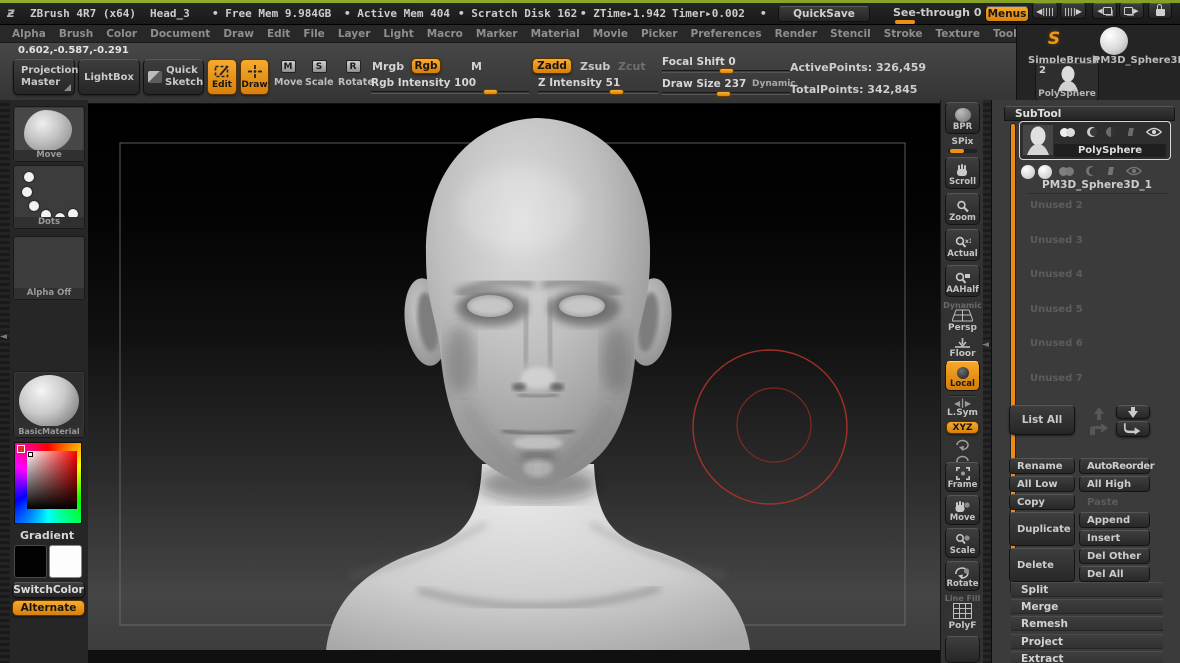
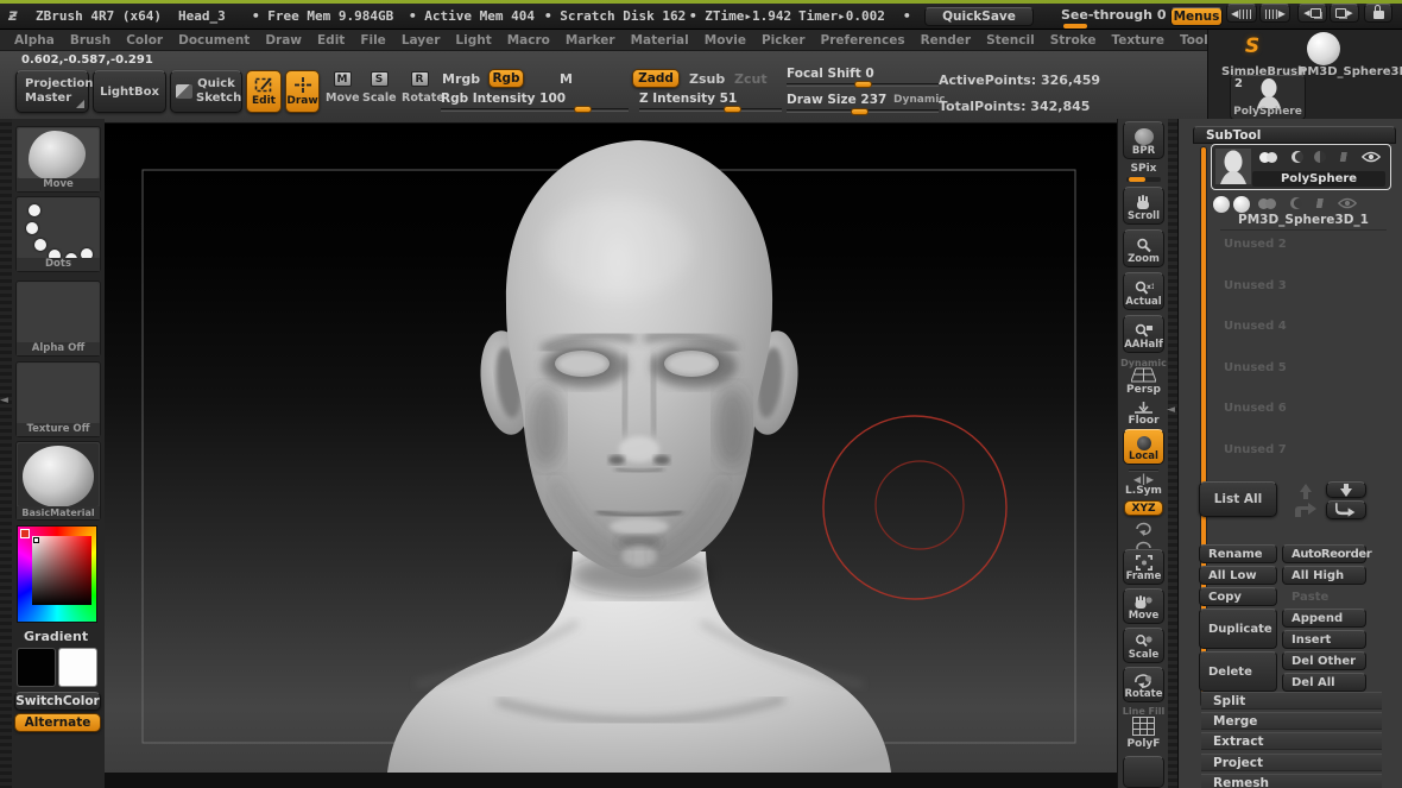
  ƶ
  ZBrush 4R7 (x64)
  Head_3
  • Free Mem 9.984GB
  • Active Mem 404
  • Scratch Disk 162
  • ZTime▸1.942
  Timer▸0.002
  •
  QuickSave
  See-through 0
  Menus
  ◀||||
  ||||▶
  ◀
  ▶
  Alpha
  Brush
  Color
  Document
  Draw
  Edit
  File
  Layer
  Light
  Macro
  Marker
  Material
  Movie
  Picker
  Preferences
  Render
  Stencil
  Stroke
  Texture
  Tool
  0.602,-0.587,-0.291
  Projection Master
  LightBox
  Quick Sketch
  Edit
  Draw
  M
  Move
  S
  Scale
  R
  Rotat
  Mrgb
  Rgb
  M
  Rgb Intensity 100
  Zadd
  Zsub
  Zcut
  Z Intensity 51
  Focal Shift 0
  Draw Size 237
  Dynamic
  ActivePoints: 326,459
  TotalPoints: 342,845
  S
  SimpleBrush
  PM3D_Sphere3
  2
  PolySphere
  ◄
  Move
  Dots
  Alpha Off
+ Texture Off
  BasicMaterial
  Gradient
  SwitchColor
  Alternate
  BPR
  SPix
  Scroll
  Zoom
  Actual
  AAHalf
  Dynamic
  Persp
  Floor
  Local
  ◀┃▶
  L.Sym
  XYZ
  Frame
  Move
  Scale
  Rotate
  Line Fill
  PolyF
  ◄
  SubTool
  PolySphere
  PM3D_Sphere3D_1
  Unused 2
  Unused 3
  Unused 4
  Unused 5
  Unused 6
  Unused 7
  List All
  Rename
  AutoReorder
  All Low
  All High
  Copy
  Paste
  Duplicate
  Append
  Insert
  Delete
  Del Other
  Del All
  Split
  Merge
- Remesh
+ Extract
  Project
- Extract
+ Remesh
